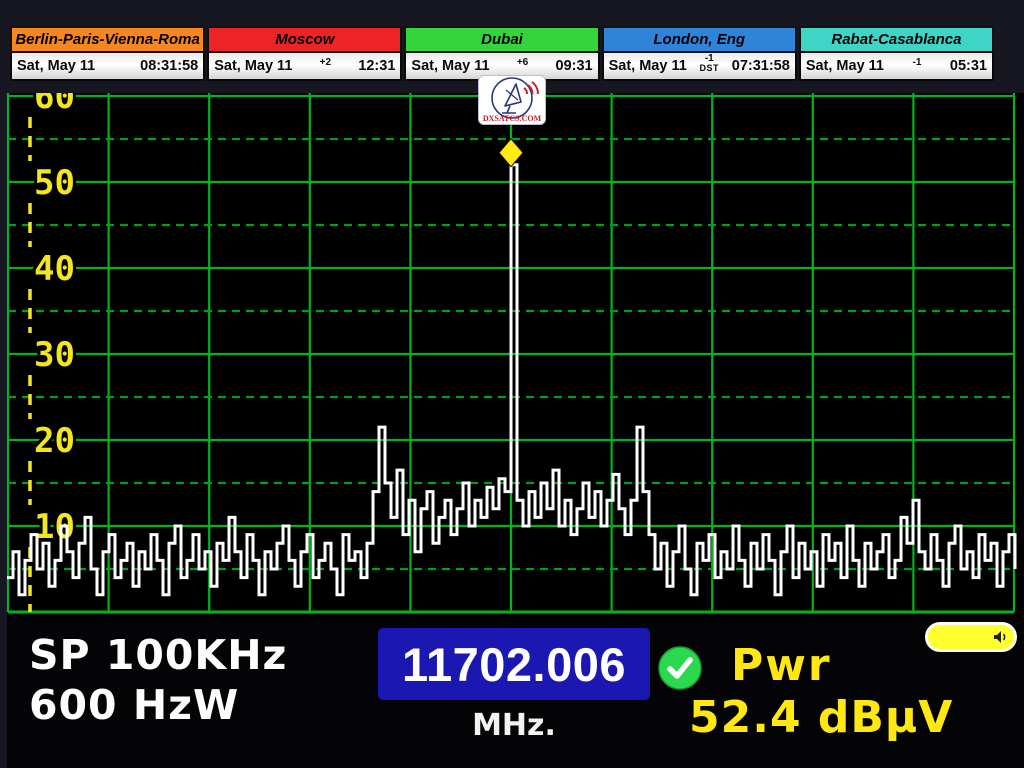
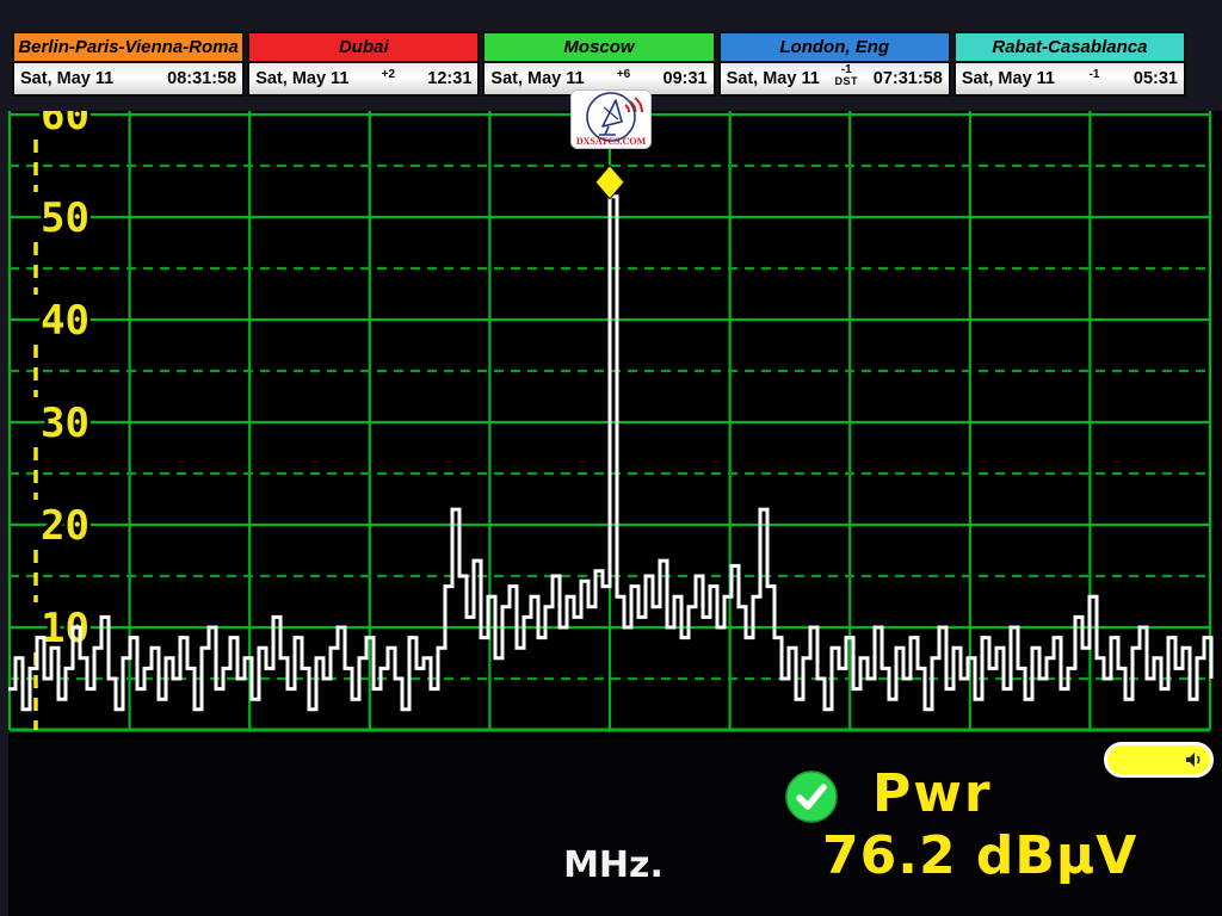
  Berlin-Paris-Vienna-Roma
  Sat, May 11
  08:31:58
- Moscow
+ Dubai
  Sat, May 11
  +2
  12:31
- Dubai
+ Moscow
  Sat, May 11
  +6
  09:31
  London, Eng
  Sat, May 11
  -1
  DST
  07:31:58
  Rabat-Casablanca
  Sat, May 11
  -1
  05:31
  DXSATCS.COM
  60
  50
  40
  30
  20
- SP 100KHz
- 600 HzW
- 11702.006
  MHz.
  Pwr
- 52.4 dBµV
+ 76.2 dBµV
